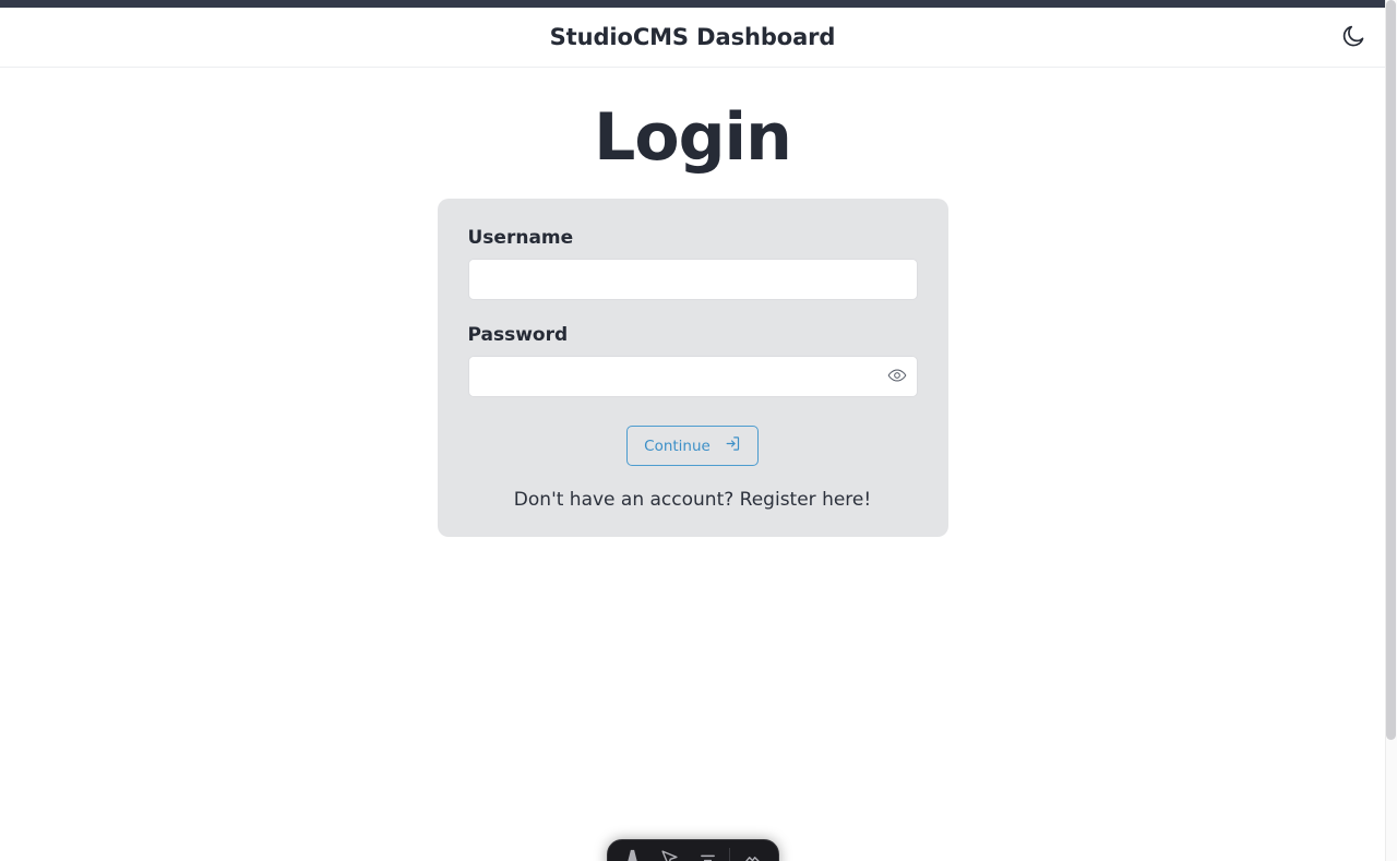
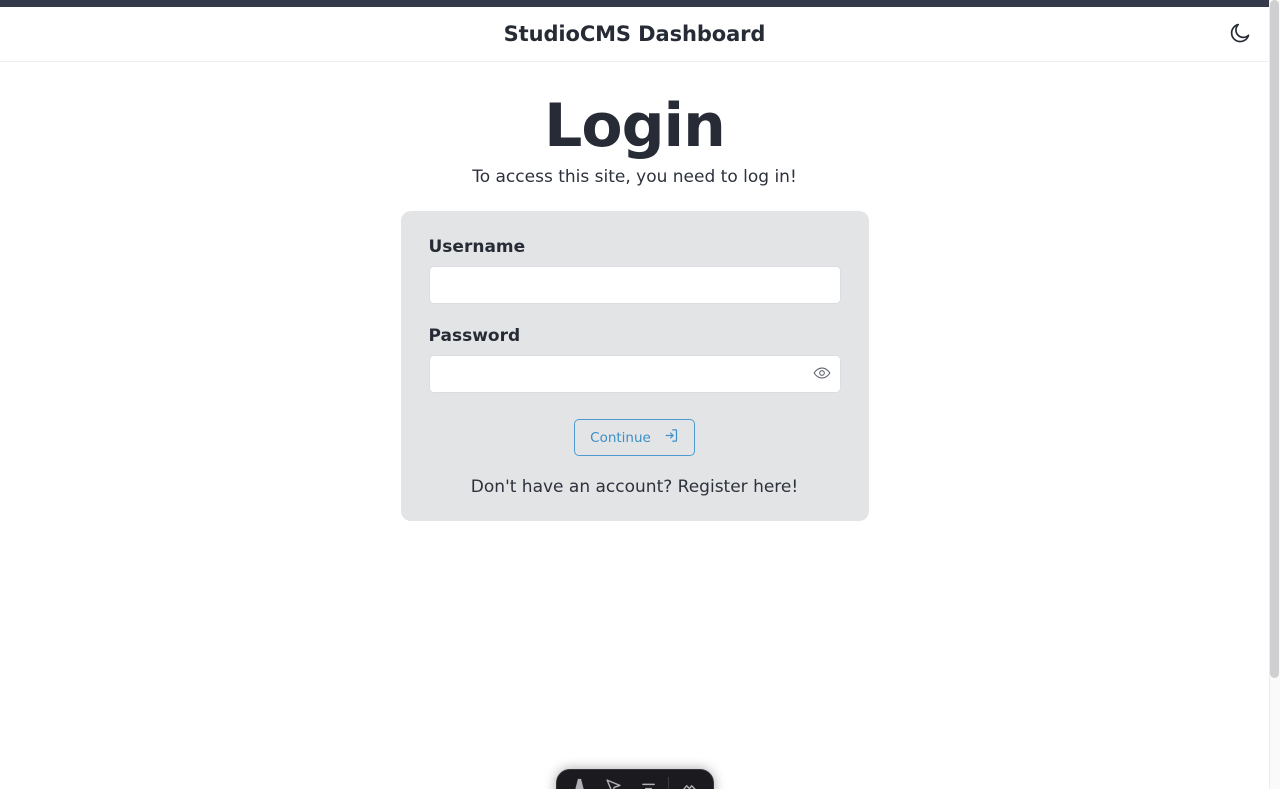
  StudioCMS Dashboard
  Login
+ To access this site, you need to log in!
  Username
  Password
  Continue
  Don't have an account? Register here!
